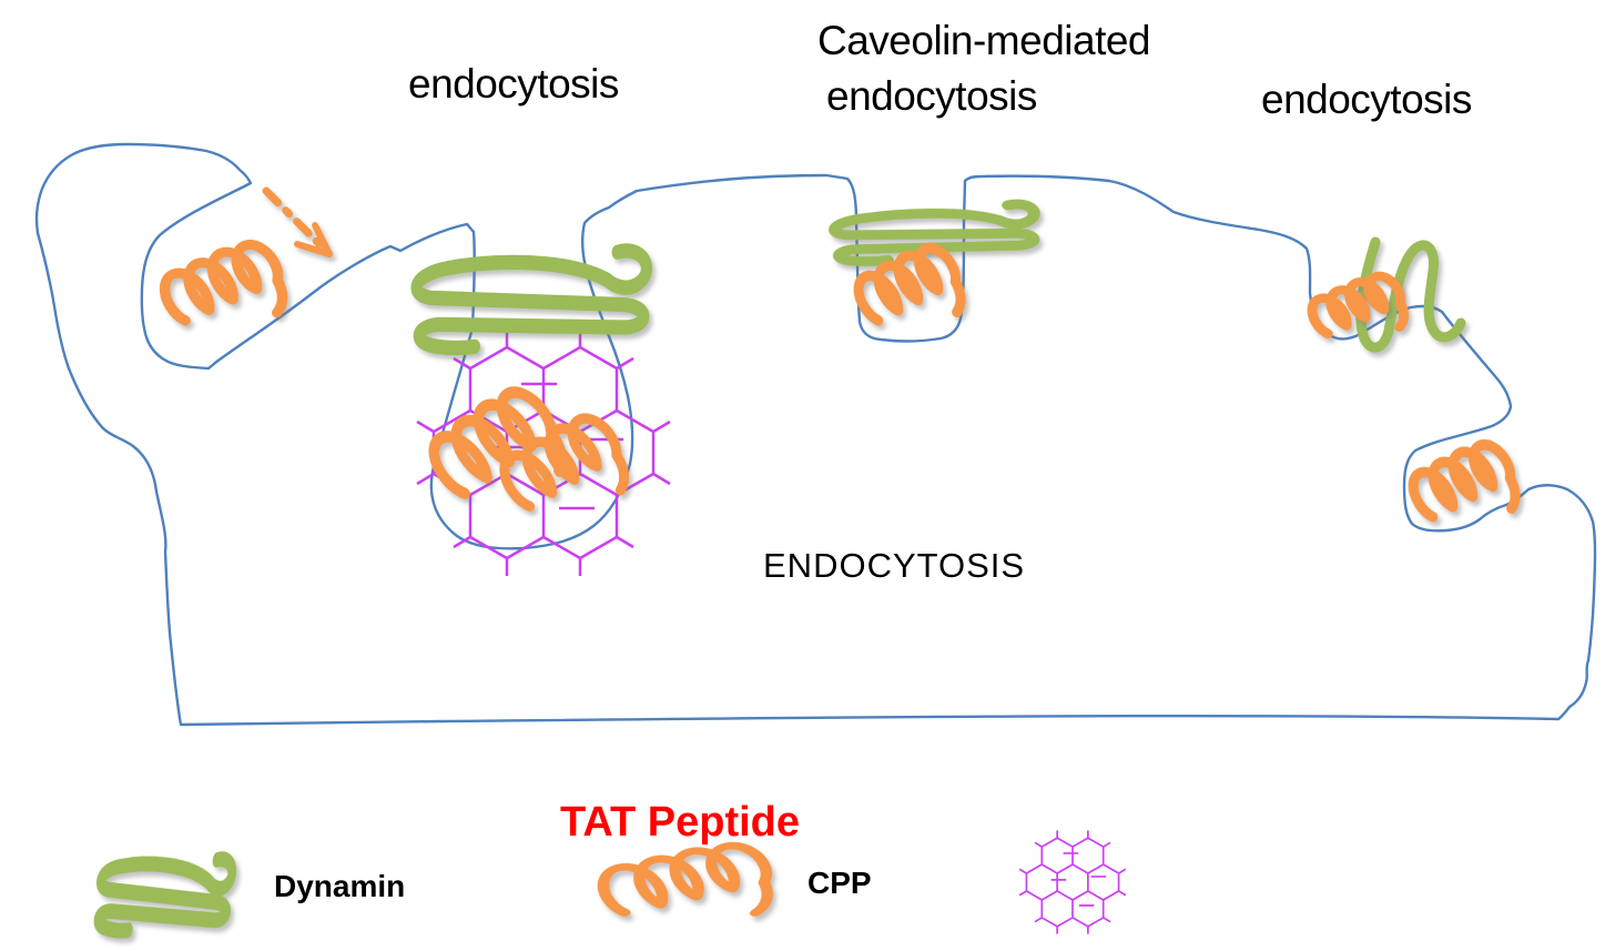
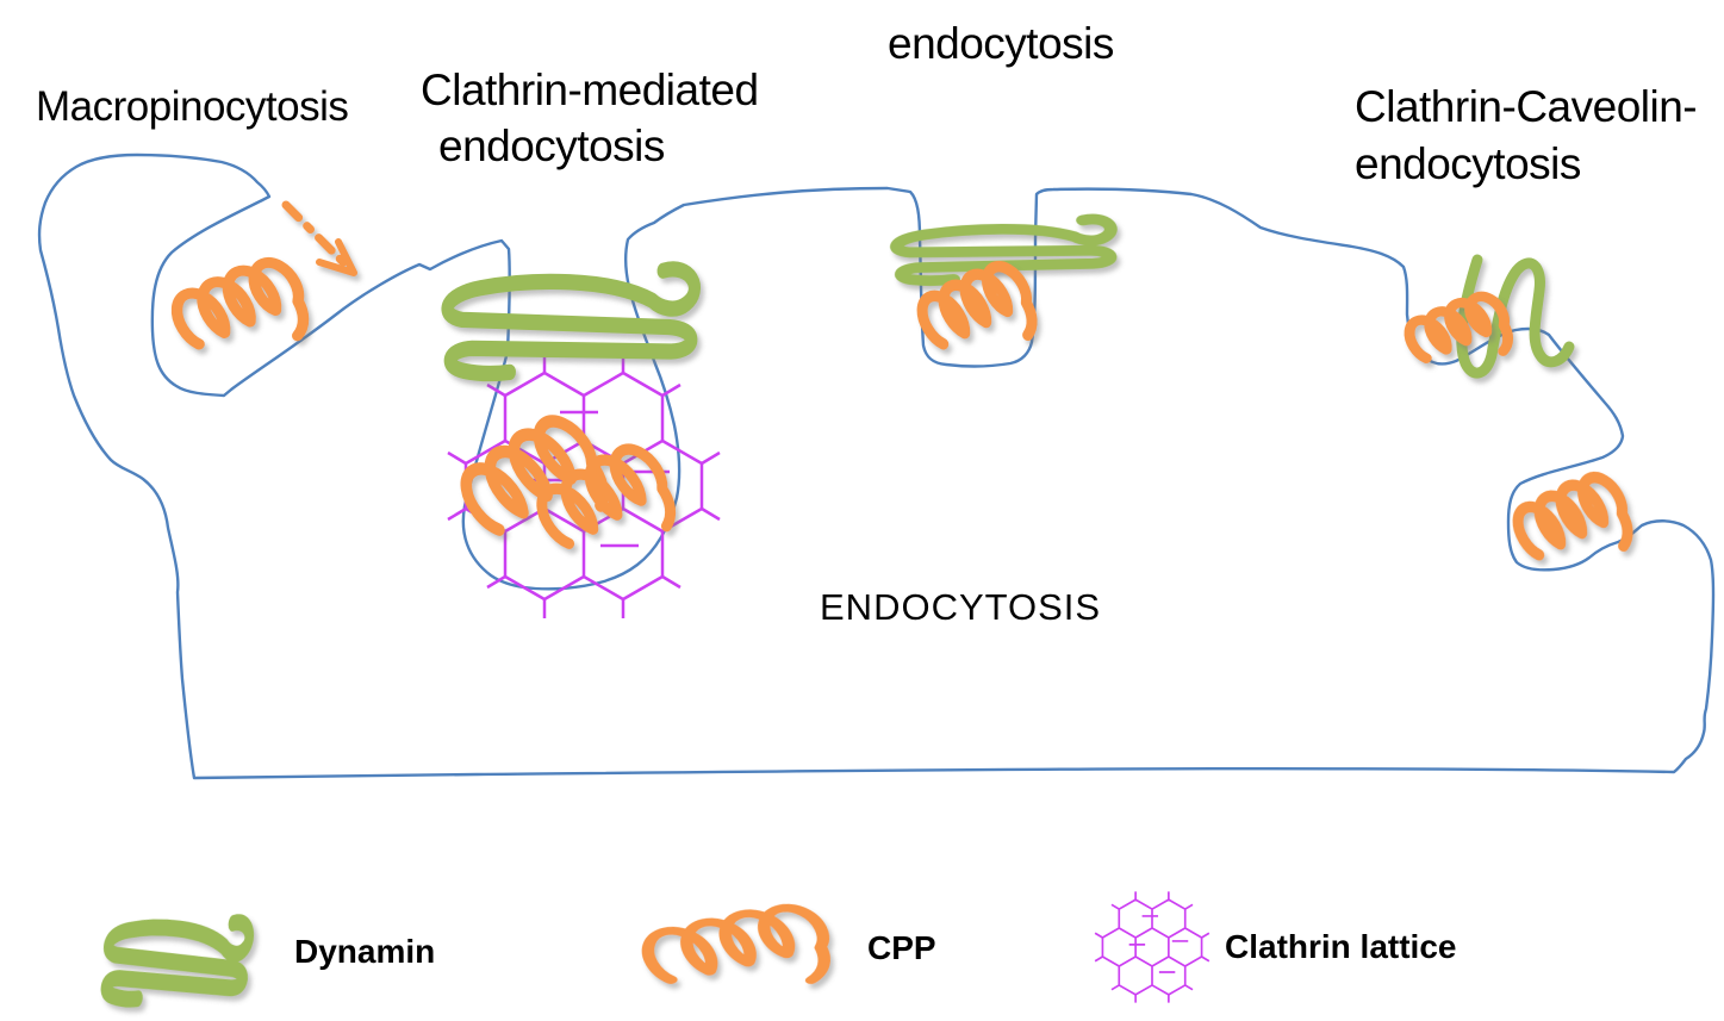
+ Macropinocytosis
+ Clathrin-mediated
  endocytosis
- Caveolin-mediated
  endocytosis
+ Clathrin-Caveolin-
  endocytosis
  ENDOCYTOSIS
  Dynamin
- TAT Peptide
  CPP
+ Clathrin lattice
